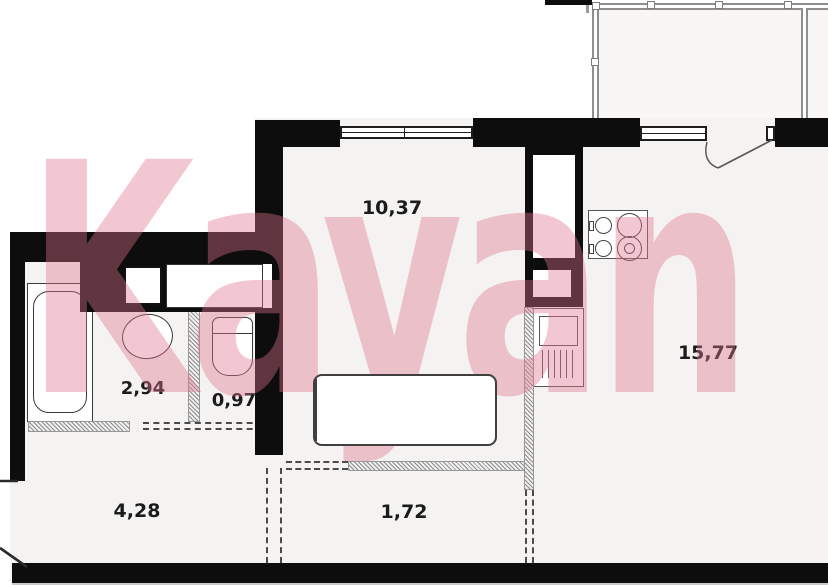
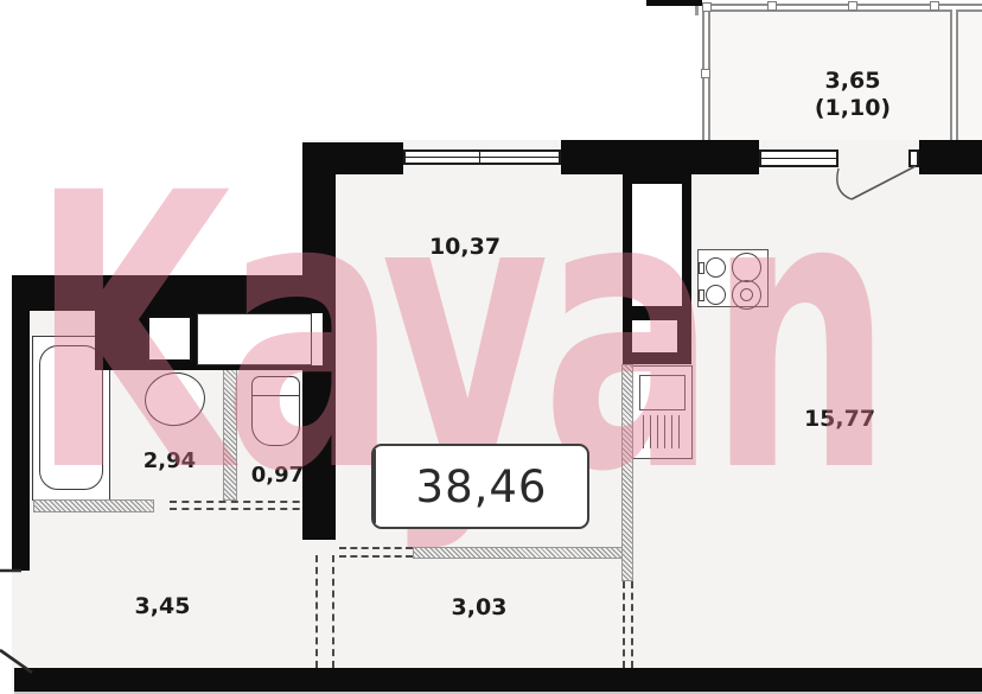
  10,37
+ 3,65
+ (1,10)
  15,77
  2,94
  0,97
- 4,28
+ 3,45
- 1,72
+ 3,03
+ 38,46
  Kayan
